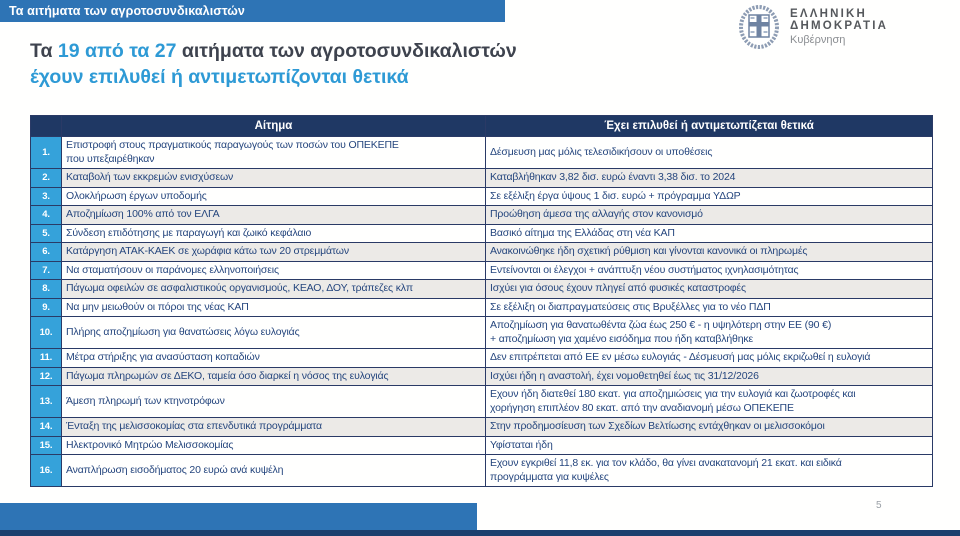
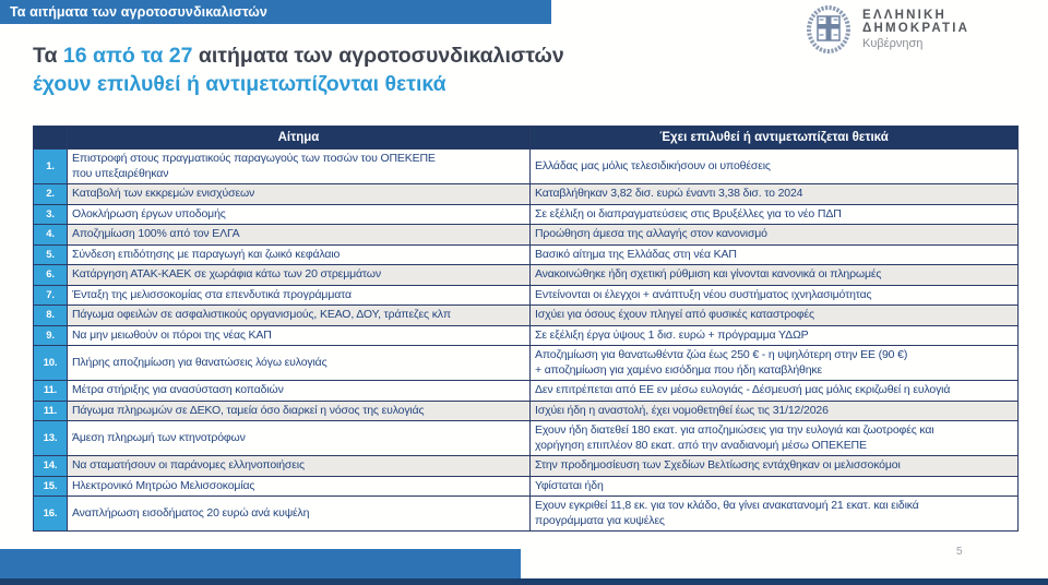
  Τα αιτήματα των αγροτοσυνδικαλιστών
  ΕΛΛΗΝΙΚΗ ΔΗΜΟΚΡΑΤΙΑ
  Κυβέρνηση
- Τα 19 από τα 27 αιτήματα των αγροτοσυνδικαλιστών
+ Τα 16 από τα 27 αιτήματα των αγροτοσυνδικαλιστών
  έχουν επιλυθεί ή αντιμετωπίζονται θετικά
  	Αίτημα	Έχει επιλυθεί ή αντιμετωπίζεται θετικά
- 1.	Επιστροφή στους πραγματικούς παραγωγούς των ποσών του ΟΠΕΚΕΠΕ που υπεξαιρέθηκαν	Δέσμευση μας μόλις τελεσιδικήσουν οι υποθέσεις
+ 1.	Επιστροφή στους πραγματικούς παραγωγούς των ποσών του ΟΠΕΚΕΠΕ που υπεξαιρέθηκαν	Ελλάδας μας μόλις τελεσιδικήσουν οι υποθέσεις
  2.	Καταβολή των εκκρεμών ενισχύσεων	Καταβλήθηκαν 3,82 δισ. ευρώ έναντι 3,38 δισ. το 2024
- 3.	Ολοκλήρωση έργων υποδομής	Σε εξέλιξη έργα ύψους 1 δισ. ευρώ + πρόγραμμα ΥΔΩΡ
+ 3.	Ολοκλήρωση έργων υποδομής	Σε εξέλιξη οι διαπραγματεύσεις στις Βρυξέλλες για το νέο ΠΔΠ
  4.	Αποζημίωση 100% από τον ΕΛΓΑ	Προώθηση άμεσα της αλλαγής στον κανονισμό
  5.	Σύνδεση επιδότησης με παραγωγή και ζωικό κεφάλαιο	Βασικό αίτημα της Ελλάδας στη νέα ΚΑΠ
  6.	Κατάργηση ΑΤΑΚ-ΚΑΕΚ σε χωράφια κάτω των 20 στρεμμάτων	Ανακοινώθηκε ήδη σχετική ρύθμιση και γίνονται κανονικά οι πληρωμές
- 7.	Να σταματήσουν οι παράνομες ελληνοποιήσεις	Εντείνονται οι έλεγχοι + ανάπτυξη νέου συστήματος ιχνηλασιμότητας
+ 7.	Ένταξη της μελισσοκομίας στα επενδυτικά προγράμματα	Εντείνονται οι έλεγχοι + ανάπτυξη νέου συστήματος ιχνηλασιμότητας
  8.	Πάγωμα οφειλών σε ασφαλιστικούς οργανισμούς, ΚΕΑΟ, ΔΟΥ, τράπεζες κλπ	Ισχύει για όσους έχουν πληγεί από φυσικές καταστροφές
- 9.	Να μην μειωθούν οι πόροι της νέας ΚΑΠ	Σε εξέλιξη οι διαπραγματεύσεις στις Βρυξέλλες για το νέο ΠΔΠ
+ 9.	Να μην μειωθούν οι πόροι της νέας ΚΑΠ	Σε εξέλιξη έργα ύψους 1 δισ. ευρώ + πρόγραμμα ΥΔΩΡ
  10.	Πλήρης αποζημίωση για θανατώσεις λόγω ευλογιάς	Αποζημίωση για θανατωθέντα ζώα έως 250 € - η υψηλότερη στην ΕΕ (90 €) + αποζημίωση για χαμένο εισόδημα που ήδη καταβλήθηκε
  11.	Μέτρα στήριξης για ανασύσταση κοπαδιών	Δεν επιτρέπεται από ΕΕ εν μέσω ευλογιάς - Δέσμευσή μας μόλις εκριζωθεί η ευλογιά
- 12.	Πάγωμα πληρωμών σε ΔΕΚΟ, ταμεία όσο διαρκεί η νόσος της ευλογιάς	Ισχύει ήδη η αναστολή, έχει νομοθετηθεί έως τις 31/12/2026
+ 11.	Πάγωμα πληρωμών σε ΔΕΚΟ, ταμεία όσο διαρκεί η νόσος της ευλογιάς	Ισχύει ήδη η αναστολή, έχει νομοθετηθεί έως τις 31/12/2026
  13.	Άμεση πληρωμή των κτηνοτρόφων	Εχουν ήδη διατεθεί 180 εκατ. για αποζημιώσεις για την ευλογιά και ζωοτροφές και χορήγηση επιπλέον 80 εκατ. από την αναδιανομή μέσω ΟΠΕΚΕΠΕ
- 14.	Ένταξη της μελισσοκομίας στα επενδυτικά προγράμματα	Στην προδημοσίευση των Σχεδίων Βελτίωσης εντάχθηκαν οι μελισσοκόμοι
+ 14.	Να σταματήσουν οι παράνομες ελληνοποιήσεις	Στην προδημοσίευση των Σχεδίων Βελτίωσης εντάχθηκαν οι μελισσοκόμοι
  15.	Ηλεκτρονικό Μητρώο Μελισσοκομίας	Υφίσταται ήδη
  16.	Αναπλήρωση εισοδήματος 20 ευρώ ανά κυψέλη	Εχουν εγκριθεί 11,8 εκ. για τον κλάδο, θα γίνει ανακατανομή 21 εκατ. και ειδικά προγράμματα για κυψέλες
  5
